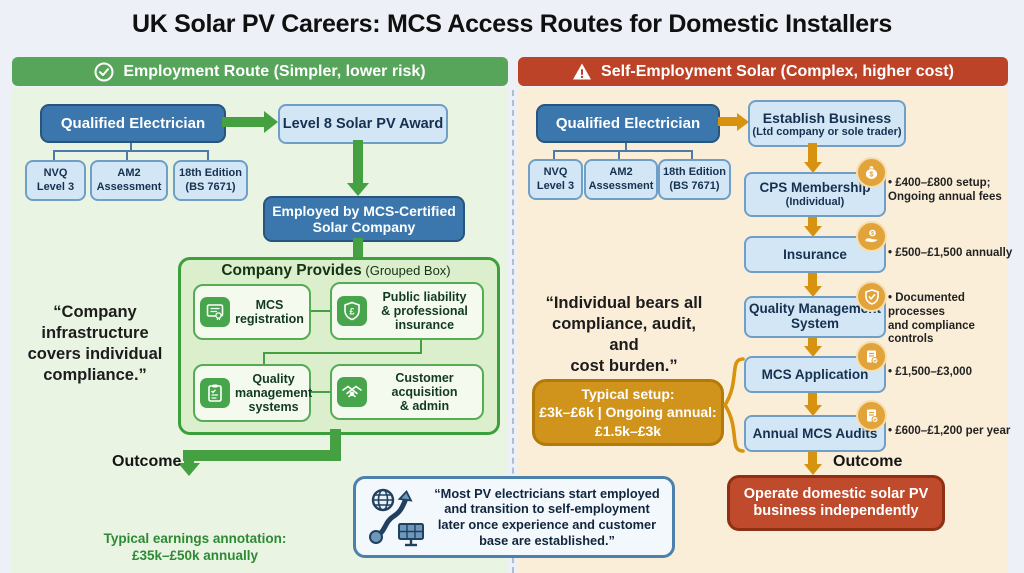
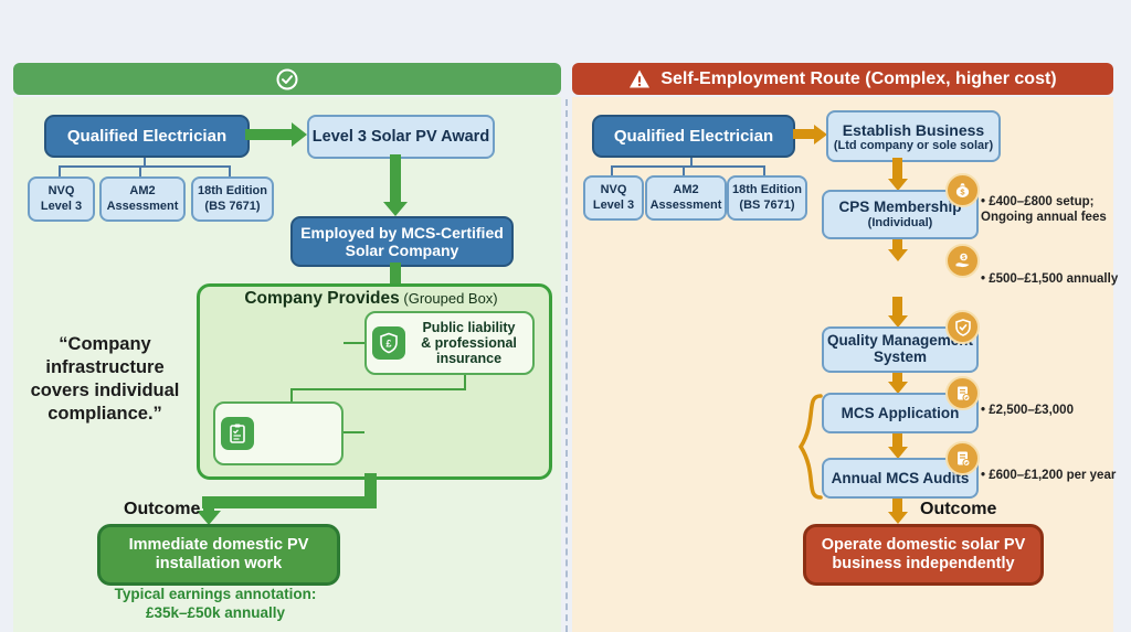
- UK Solar PV Careers: MCS Access Routes for Domestic Installers
- Employment Route (Simpler, lower risk)
  Qualified Electrician
- Level 8 Solar PV Award
+ Level 3 Solar PV Award
  NVQ
  Level 3
  AM2
  Assessment
  18th Edition
  (BS 7671)
  Employed by MCS-Certified
  Solar Company
  Company Provides (Grouped Box)
- MCS
- registration
  £
  Public liability
  & professional
  insurance
- Quality
- management
- systems
- Customer
- acquisition
- & admin
  “Company
  infrastructure
  covers individual
  compliance.”
  Outcome
+ Immediate domestic PV
+ installation work
  Typical earnings annotation:
  £35k–£50k annually
- Self-Employment Solar (Complex, higher cost)
+ Self-Employment Route (Complex, higher cost)
  Qualified Electrician
  Establish Business
- (Ltd company or sole trader)
+ (Ltd company or sole solar)
  NVQ
  Level 3
  AM2
  Assessment
  18th Edition
  (BS 7671)
  CPS Membership
  (Individual)
- Insurance
  Quality Managem
  System
  MCS Application
  Annual MCS Audits
  $
  • £400–£800 setup;
  Ongoing annual fees
  • £500–£1,500 annually
- • Documented processes
- and compliance
- controls
- • £1,500–£3,000
+ • £2,500–£3,000
  • £600–£1,200 per year
- “Individual bears all
- compliance, audit, and
- cost burden.”
- Typical setup:
- £3k–£6k | Ongoing annual:
- £1.5k–£3k
  Outcome
  Operate domestic solar PV
  business independently
- “Most PV electricians start employed
- and transition to self-employment
- later once experience and customer
- base are established.”
